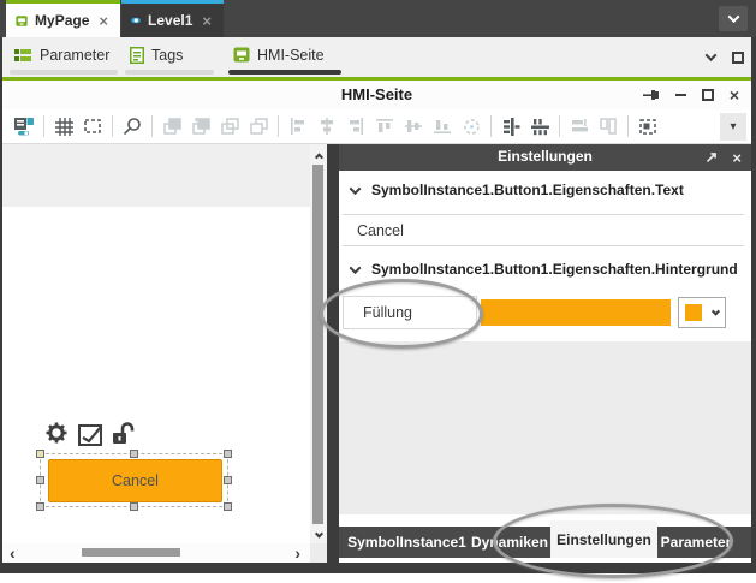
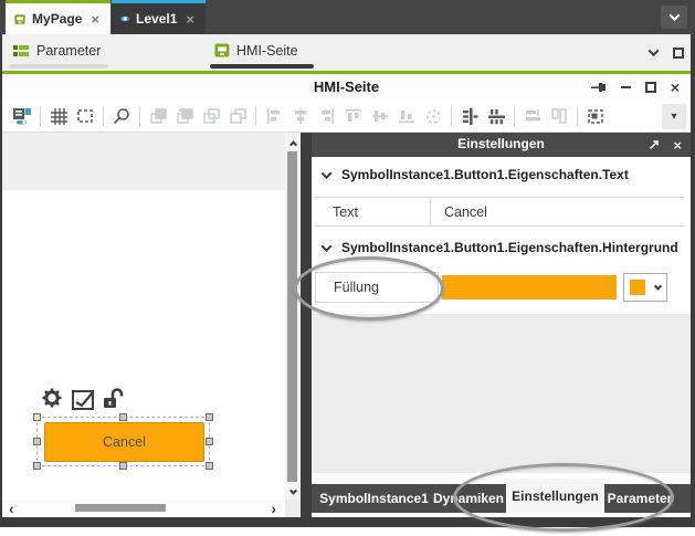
  MyPage
  ×
  Level1
  ×
  Parameter
- Tags
  HMI-Seite
  HMI-Seite
  ×
  ▾
  Cancel
  ‹
  ›
  Einstellungen
  ↗
  ×
  SymbolInstance1.Button1.Eigenschaften.Text
+ Text
  Cancel
  SymbolInstance1.Button1.Eigenschaften.Hintergrund
  Füllung
  SymbolInstance1
  Dynamiken
  Einstellungen
  Parameter
